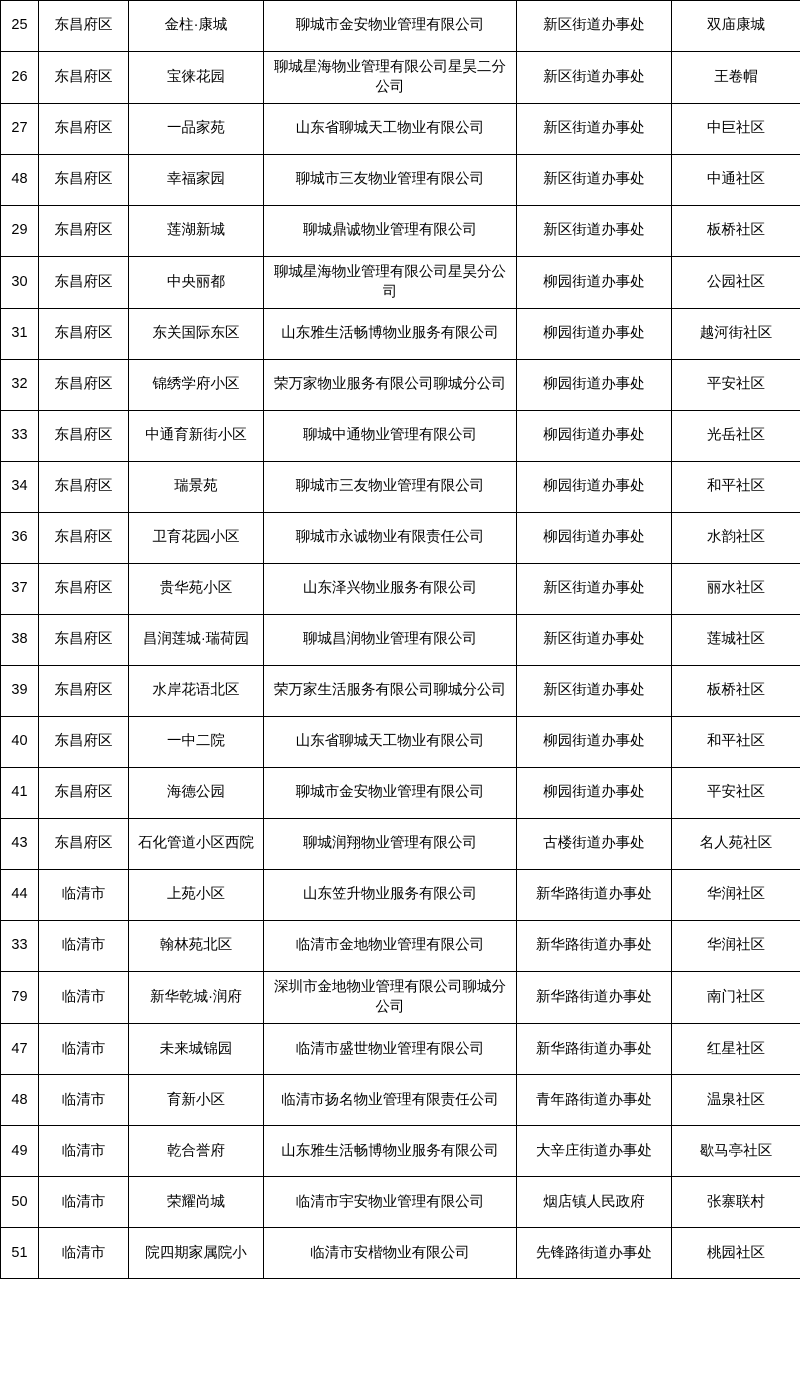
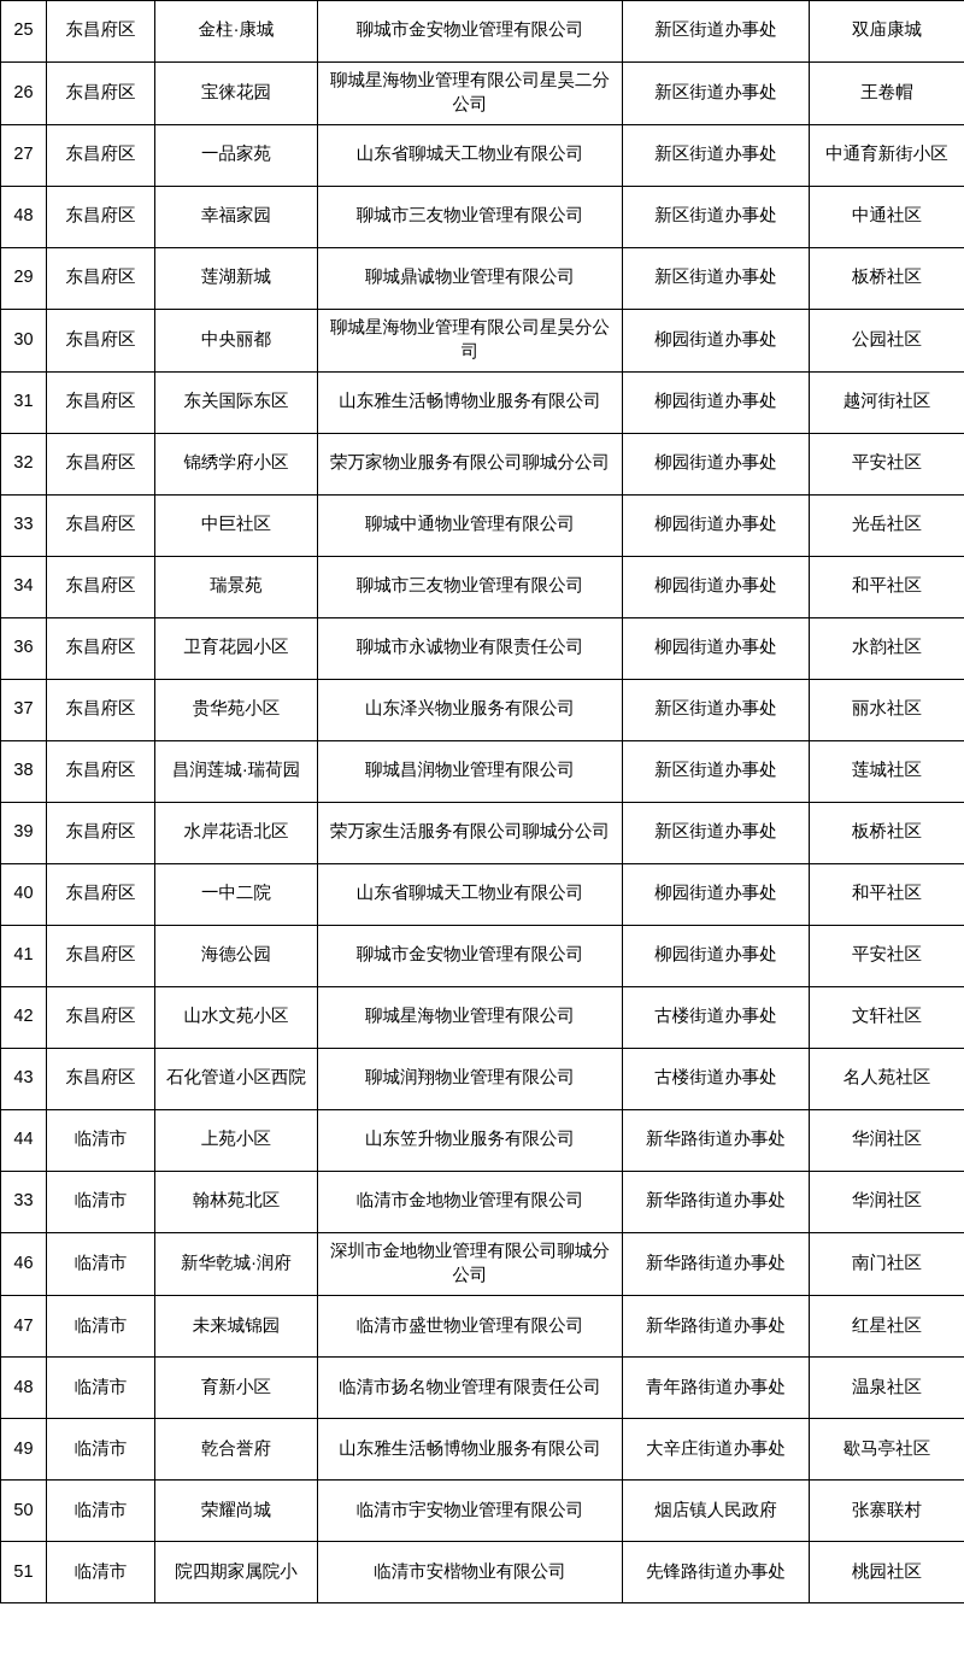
  25	东昌府区	金柱·康城	聊城市金安物业管理有限公司	新区街道办事处	双庙康城
  26	东昌府区	宝徕花园	聊城星海物业管理有限公司星昊二分公司	新区街道办事处	王卷帽
- 27	东昌府区	一品家苑	山东省聊城天工物业有限公司	新区街道办事处	中巨社区
+ 27	东昌府区	一品家苑	山东省聊城天工物业有限公司	新区街道办事处	中通育新街小区
  48	东昌府区	幸福家园	聊城市三友物业管理有限公司	新区街道办事处	中通社区
  29	东昌府区	莲湖新城	聊城鼎诚物业管理有限公司	新区街道办事处	板桥社区
  30	东昌府区	中央丽都	聊城星海物业管理有限公司星昊分公司	柳园街道办事处	公园社区
  31	东昌府区	东关国际东区	山东雅生活畅博物业服务有限公司	柳园街道办事处	越河街社区
  32	东昌府区	锦绣学府小区	荣万家物业服务有限公司聊城分公司	柳园街道办事处	平安社区
- 33	东昌府区	中通育新街小区	聊城中通物业管理有限公司	柳园街道办事处	光岳社区
+ 33	东昌府区	中巨社区	聊城中通物业管理有限公司	柳园街道办事处	光岳社区
  34	东昌府区	瑞景苑	聊城市三友物业管理有限公司	柳园街道办事处	和平社区
  36	东昌府区	卫育花园小区	聊城市永诚物业有限责任公司	柳园街道办事处	水韵社区
  37	东昌府区	贵华苑小区	山东泽兴物业服务有限公司	新区街道办事处	丽水社区
  38	东昌府区	昌润莲城·瑞荷园	聊城昌润物业管理有限公司	新区街道办事处	莲城社区
  39	东昌府区	水岸花语北区	荣万家生活服务有限公司聊城分公司	新区街道办事处	板桥社区
  40	东昌府区	一中二院	山东省聊城天工物业有限公司	柳园街道办事处	和平社区
  41	东昌府区	海德公园	聊城市金安物业管理有限公司	柳园街道办事处	平安社区
+ 42	东昌府区	山水文苑小区	聊城星海物业管理有限公司	古楼街道办事处	文轩社区
  43	东昌府区	石化管道小区西院	聊城润翔物业管理有限公司	古楼街道办事处	名人苑社区
  44	临清市	上苑小区	山东笠升物业服务有限公司	新华路街道办事处	华润社区
  33	临清市	翰林苑北区	临清市金地物业管理有限公司	新华路街道办事处	华润社区
- 79	临清市	新华乾城·润府	深圳市金地物业管理有限公司聊城分公司	新华路街道办事处	南门社区
+ 46	临清市	新华乾城·润府	深圳市金地物业管理有限公司聊城分公司	新华路街道办事处	南门社区
  47	临清市	未来城锦园	临清市盛世物业管理有限公司	新华路街道办事处	红星社区
  48	临清市	育新小区	临清市扬名物业管理有限责任公司	青年路街道办事处	温泉社区
  49	临清市	乾合誉府	山东雅生活畅博物业服务有限公司	大辛庄街道办事处	歇马亭社区
  50	临清市	荣耀尚城	临清市宇安物业管理有限公司	烟店镇人民政府	张寨联村
  51	临清市	院四期家属院小	临清市安楷物业有限公司	先锋路街道办事处	桃园社区
